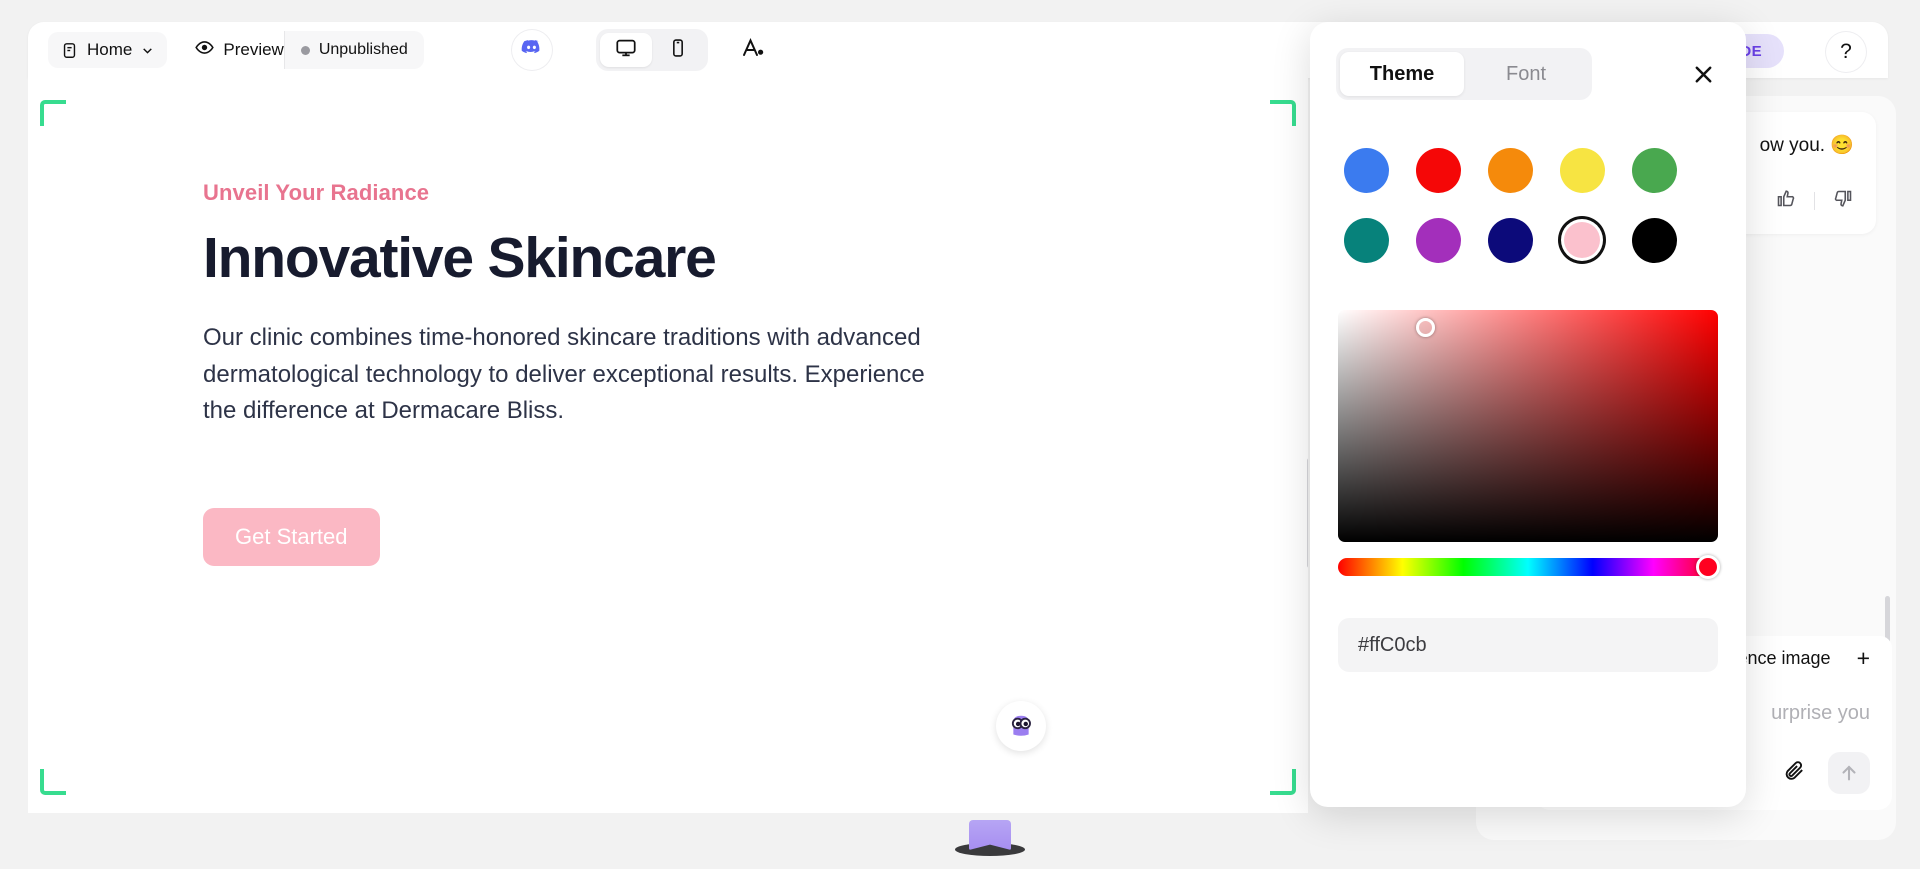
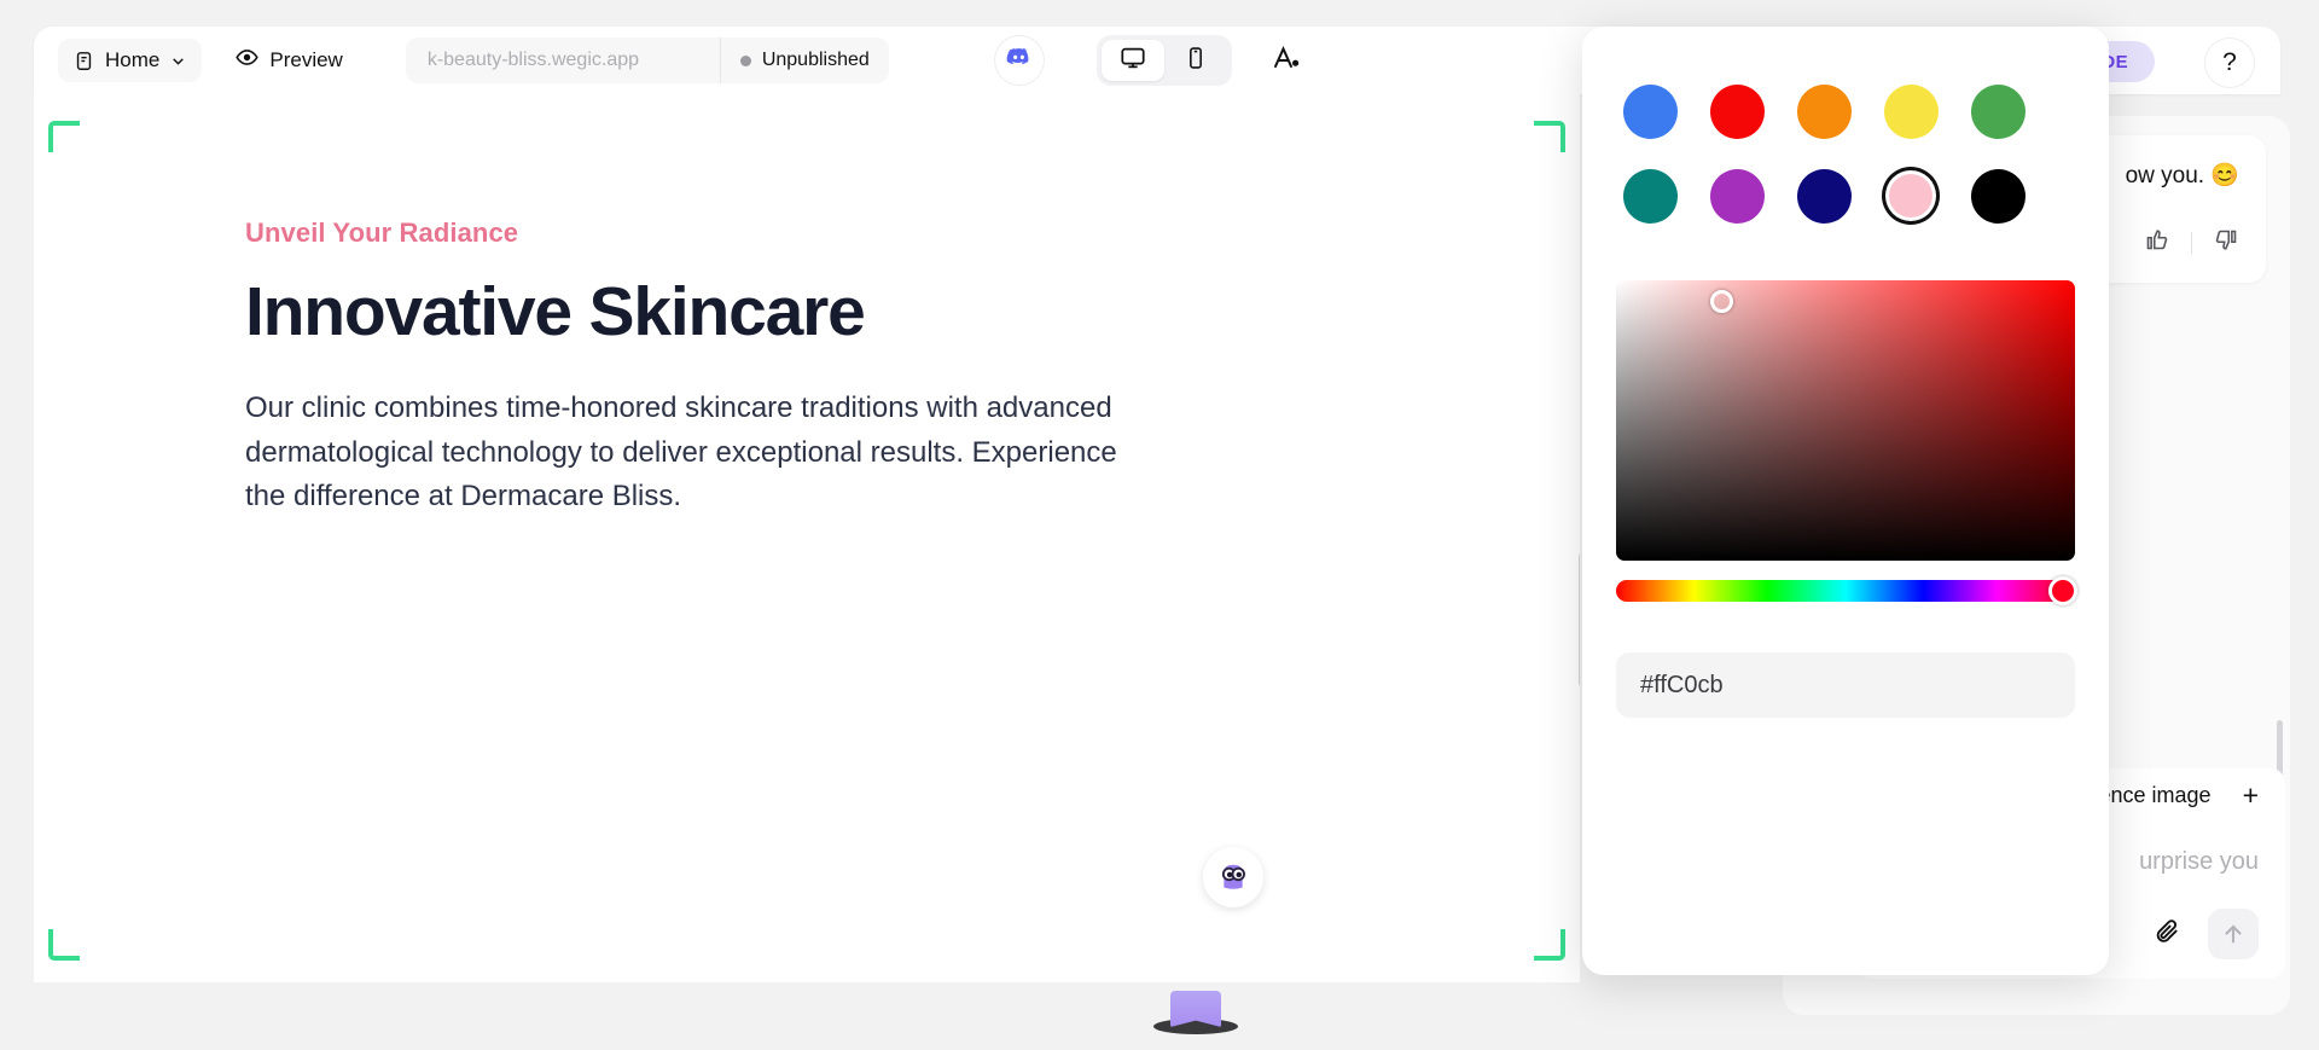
  Home
  Preview
+ k-beauty-bliss.wegic.app
  Unpublished
  ?
  Unveil Your Radiance
  Innovative Skincare
  Our clinic combines time-honored skincare traditions with advanced dermatological technology to deliver exceptional results. Experience the difference at Dermacare Bliss.
- Get Started
  ow you. 😊
  nce image
  +
  urprise you
- Theme
- Font
  #ffC0cb
